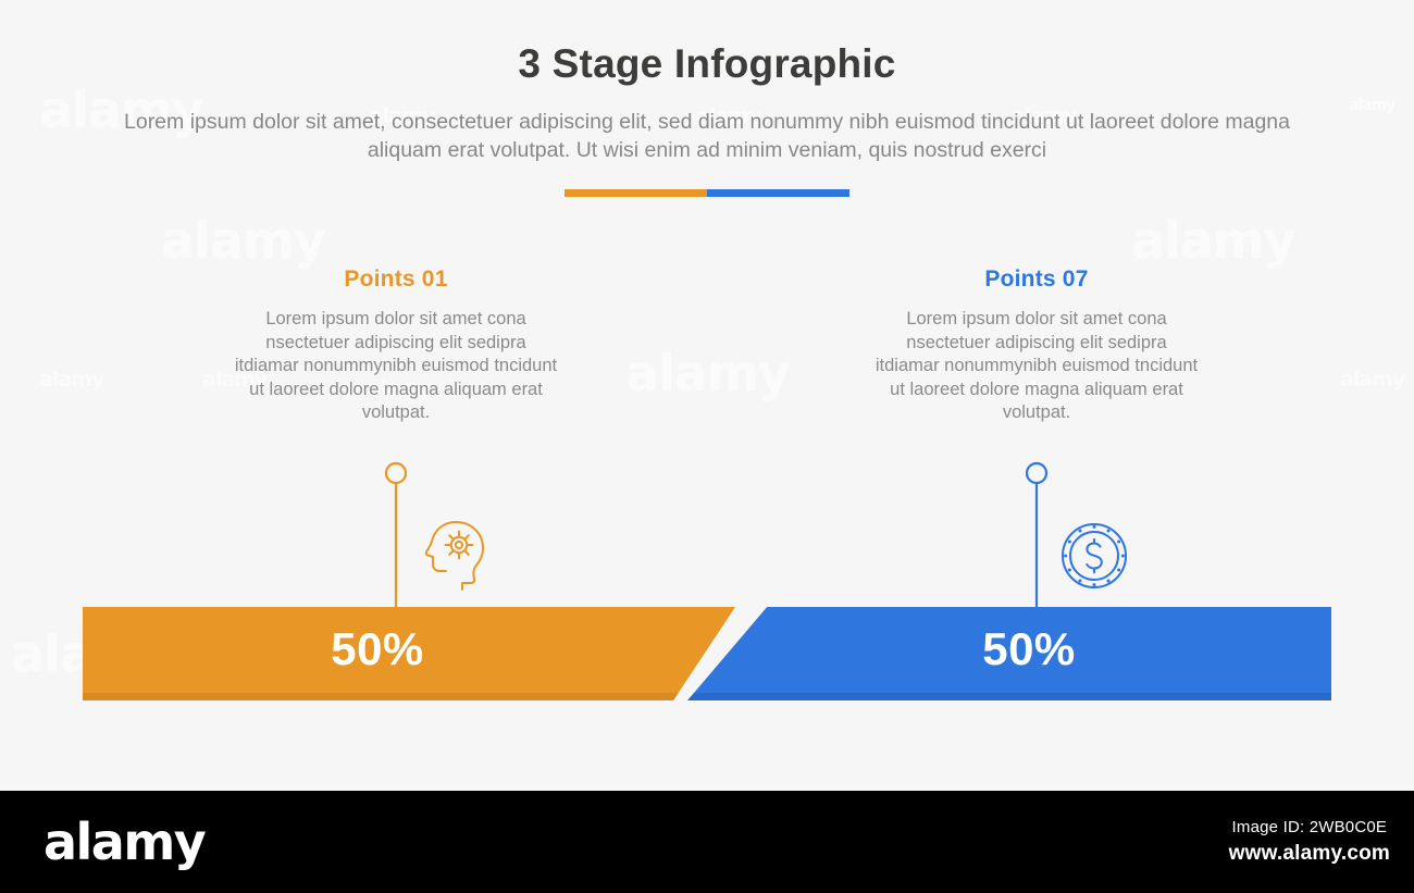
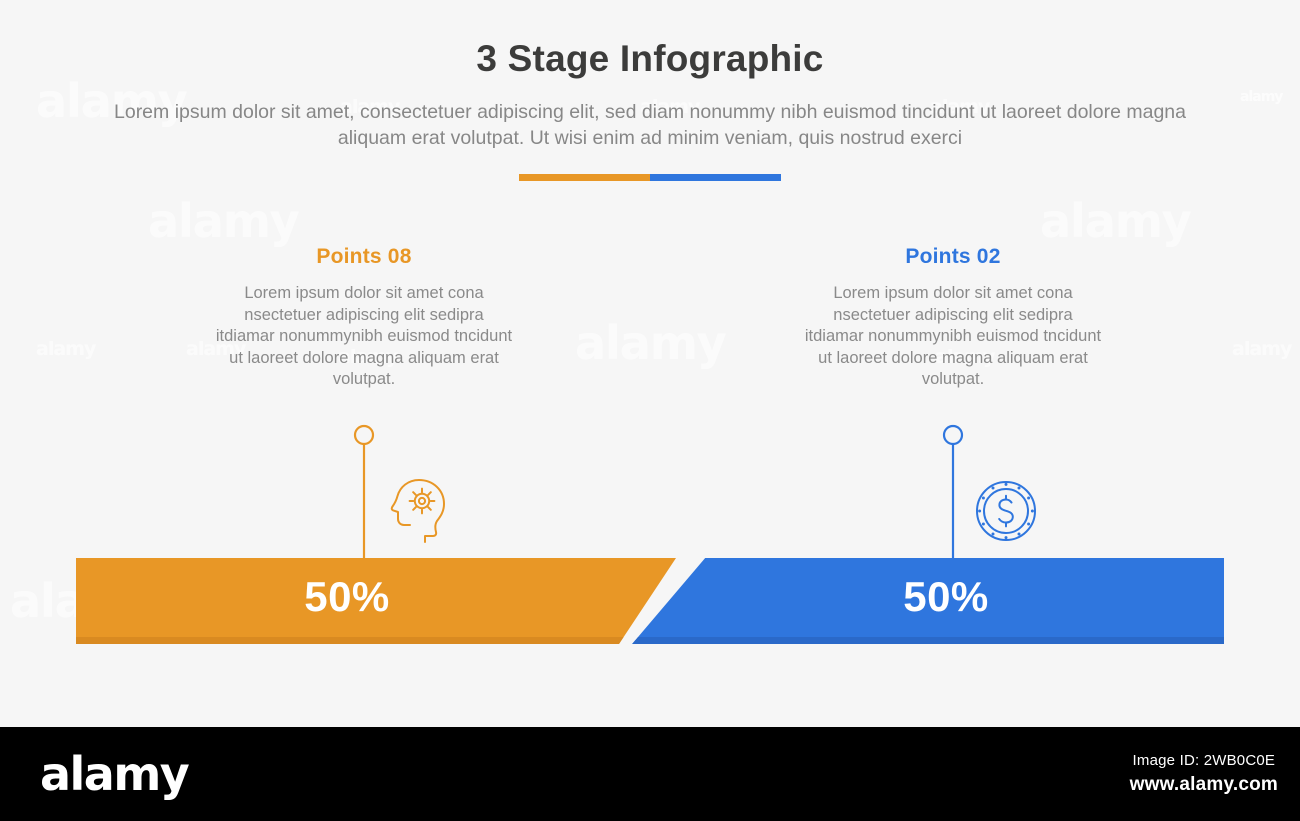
  alamy
  alamy
  alamy
  alamy
  alamy
  alamy
  alamy
  3 Stage Infographic
  Lorem ipsum dolor sit amet, consectetuer adipiscing elit, sed diam nonummy nibh euismod tincidunt ut laoreet dolore magna aliquam erat volutpat. Ut wisi enim ad minim veniam, quis nostrud exerci
- Points 01
+ Points 08
  Lorem ipsum dolor sit amet cona nsectetuer adipiscing elit sedipra itdiamar nonummynibh euismod tncidunt ut laoreet dolore magna aliquam erat volutpat.
- Points 07
+ Points 02
  Lorem ipsum dolor sit amet cona nsectetuer adipiscing elit sedipra itdiamar nonummynibh euismod tncidunt ut laoreet dolore magna aliquam erat volutpat.
  50%
  50%
  alamy
  Image ID: 2WB0C0E
  www.alamy.com
